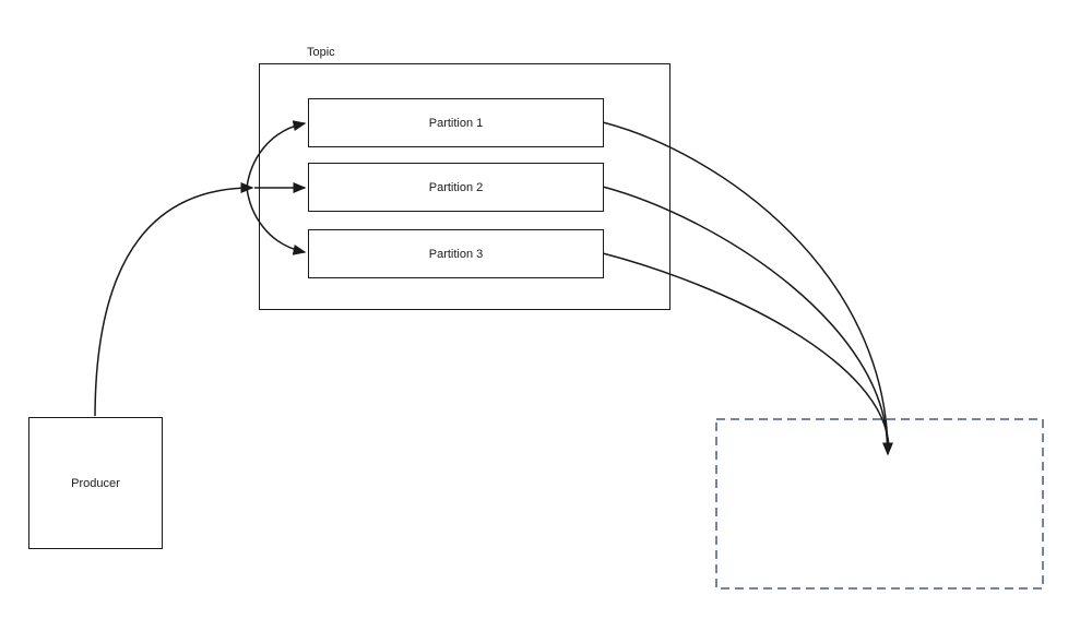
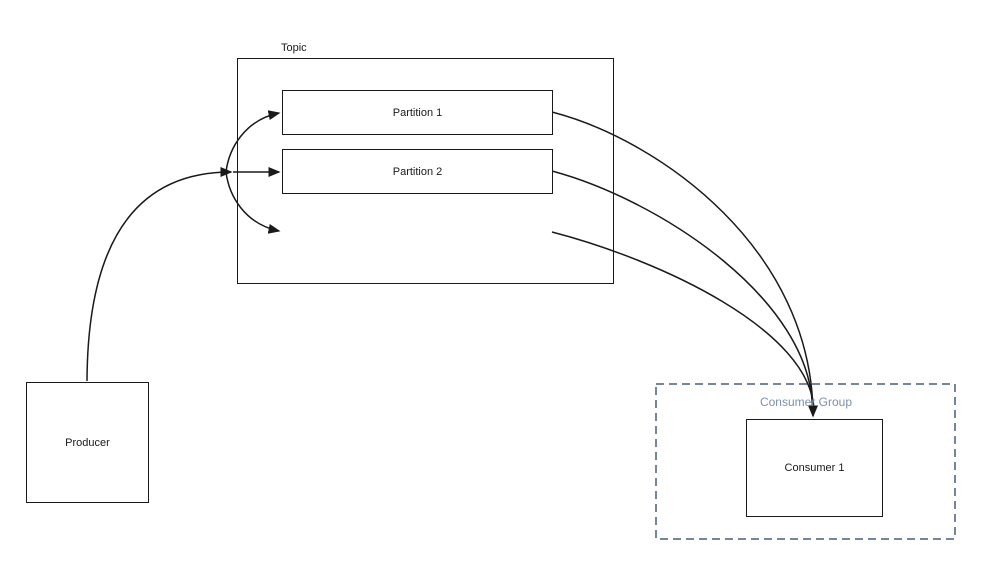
  Topic
  Partition 1
  Partition 2
- Partition 3
  Producer
+ Consumer Group
+ Consumer 1
